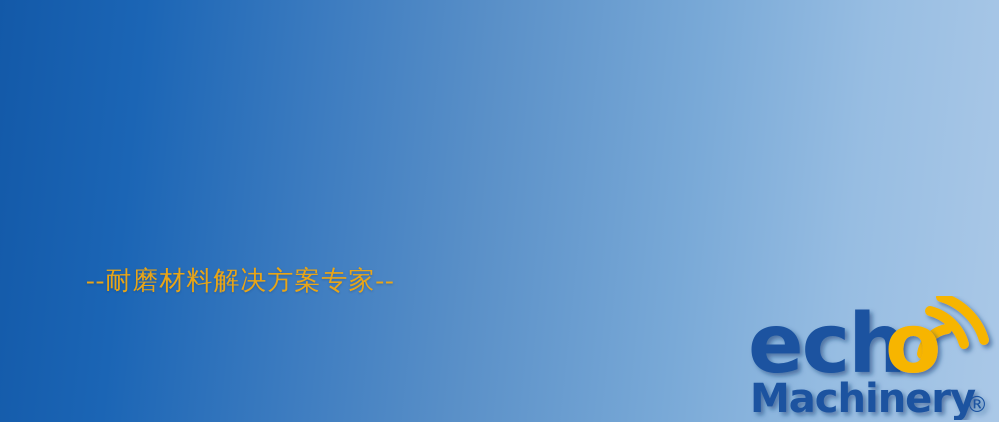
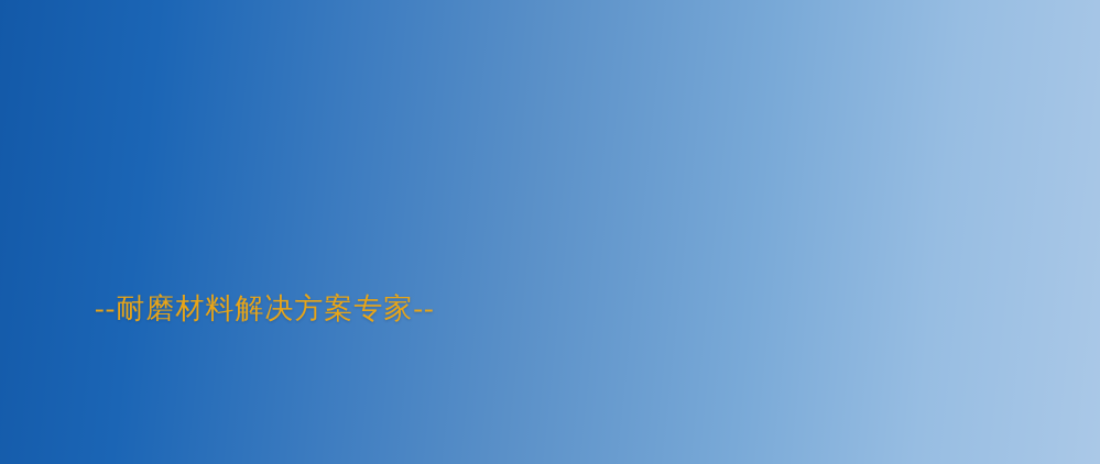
  --耐磨材料解决方案专家--
- ech
- o
- Machinery
- ®
